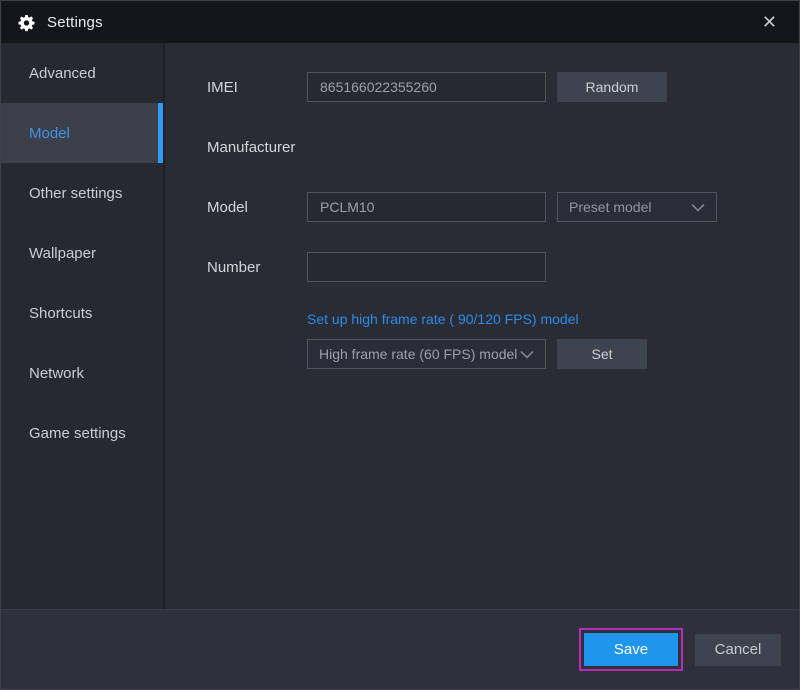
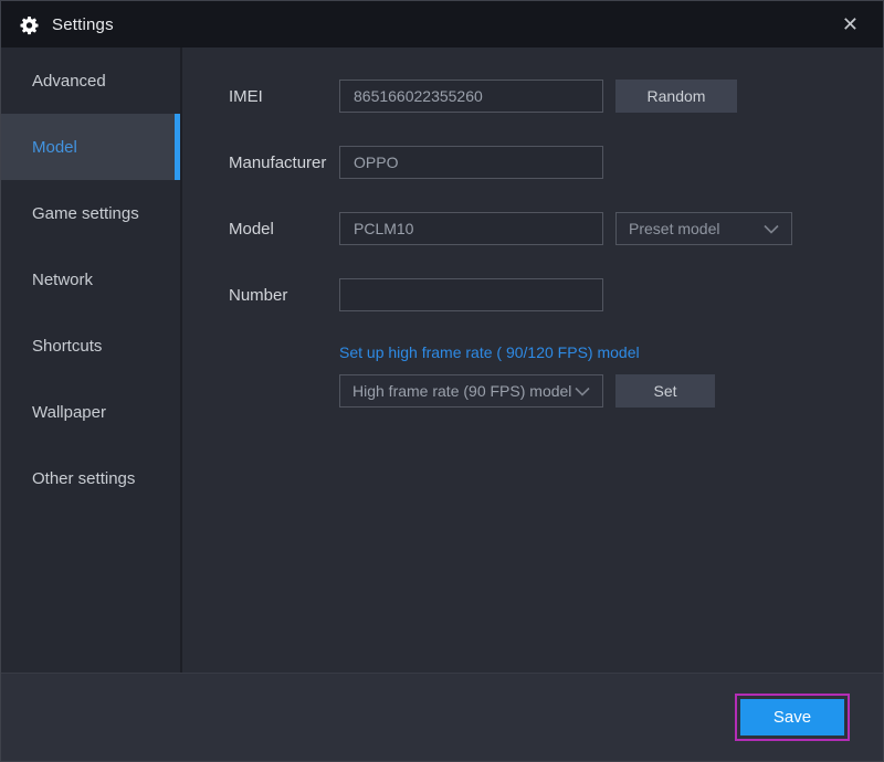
  Settings
  ✕
  Advanced
  Model
- Other settings
+ Game settings
- Wallpaper
+ Network
  Shortcuts
- Network
+ Wallpaper
- Game settings
+ Other settings
  IMEI
  865166022355260
  Random
  Manufacturer
+ OPPO
  Model
  PCLM10
  Preset model
  Number
  Set up high frame rate ( 90/120 FPS) model
- High frame rate (60 FPS) model
+ High frame rate (90 FPS) model
  Set
  Save
- Cancel
